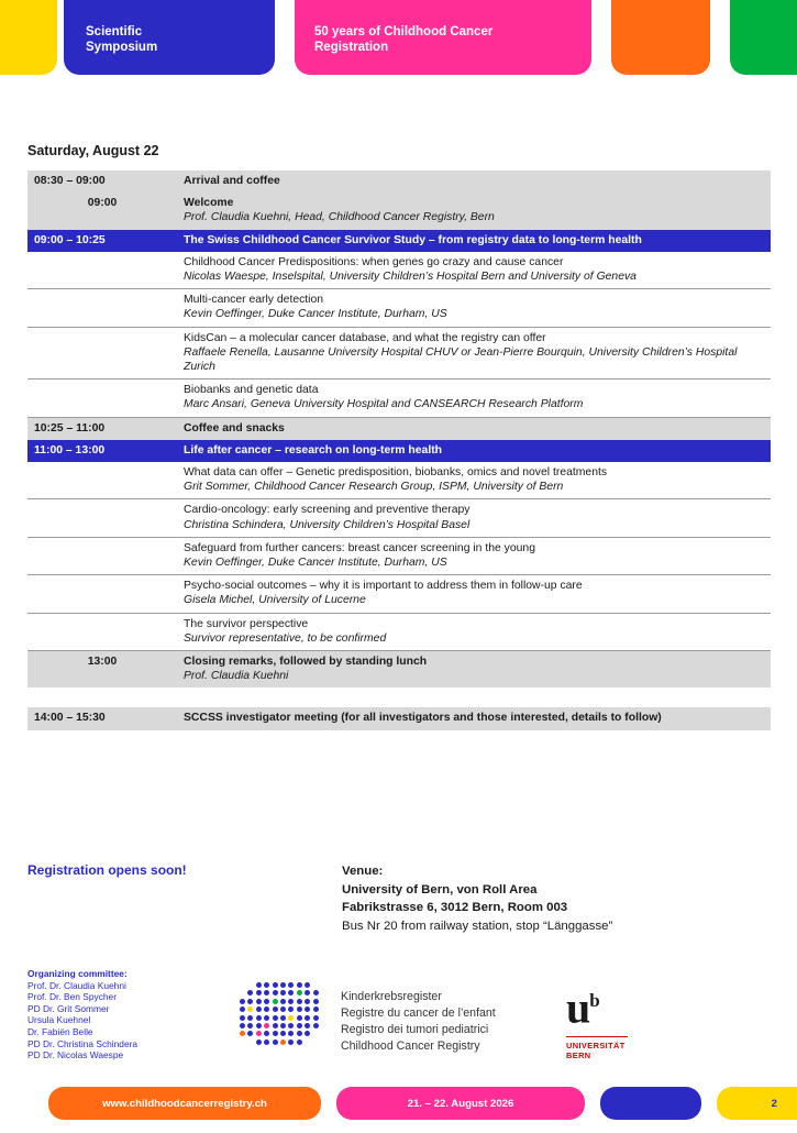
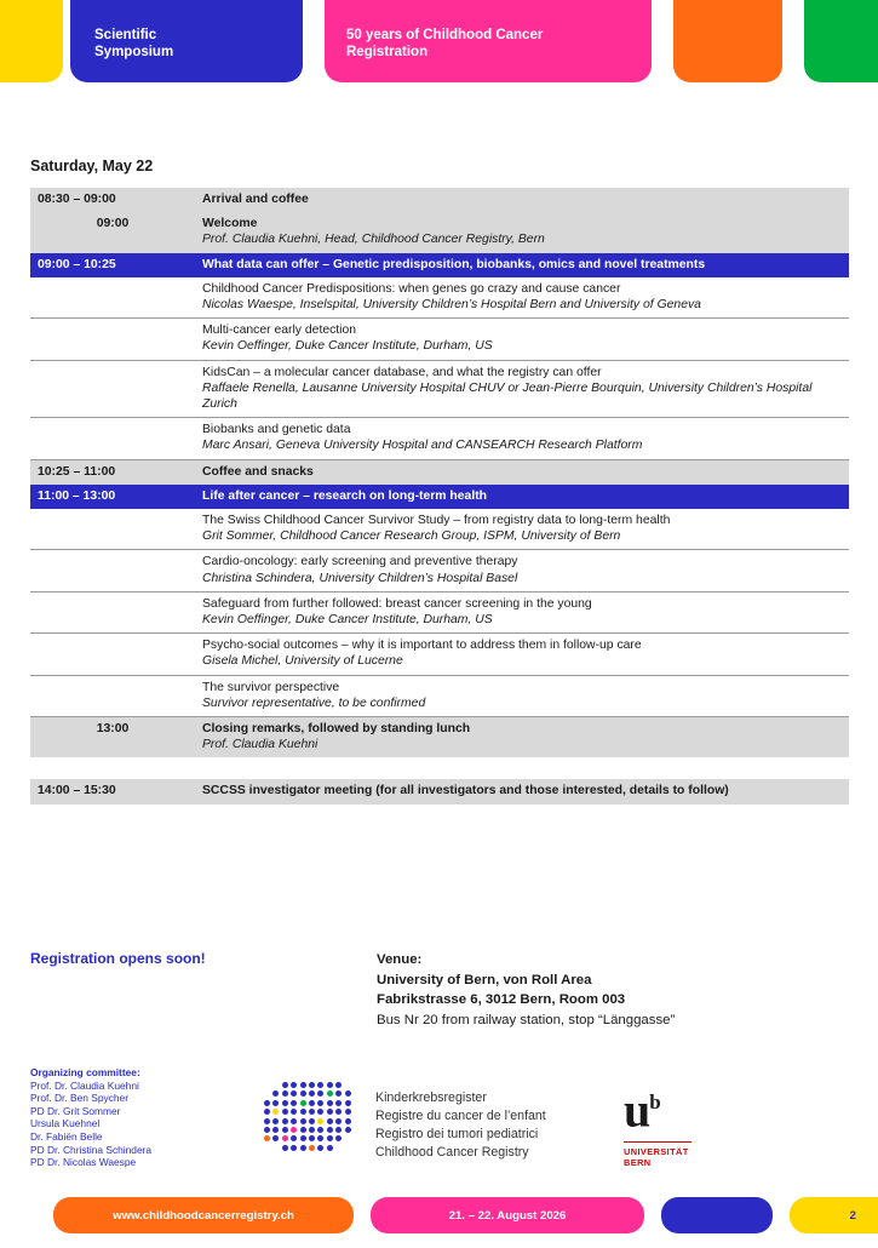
  Scientific
  Symposium
  50 years of Childhood Cancer
  Registration
- Saturday, August 22
+ Saturday, May 22
  08:30 – 09:00	Arrival and coffee
  09:00	Welcome Prof. Claudia Kuehni, Head, Childhood Cancer Registry, Bern
- 09:00 – 10:25	The Swiss Childhood Cancer Survivor Study – from registry data to long-term health
+ 09:00 – 10:25	What data can offer – Genetic predisposition, biobanks, omics and novel treatments
  	Childhood Cancer Predispositions: when genes go crazy and cause cancer Nicolas Waespe, Inselspital, University Children’s Hospital Bern and University of Geneva
  	Multi-cancer early detection Kevin Oeffinger, Duke Cancer Institute, Durham, US
  	KidsCan – a molecular cancer database, and what the registry can offer Raffaele Renella, Lausanne University Hospital CHUV or Jean-Pierre Bourquin, University Children’s Hospital Zurich
  	Biobanks and genetic data Marc Ansari, Geneva University Hospital and CANSEARCH Research Platform
  10:25 – 11:00	Coffee and snacks
  11:00 – 13:00	Life after cancer – research on long-term health
- 	What data can offer – Genetic predisposition, biobanks, omics and novel treatments Grit Sommer, Childhood Cancer Research Group, ISPM, University of Bern
+ 	The Swiss Childhood Cancer Survivor Study – from registry data to long-term health Grit Sommer, Childhood Cancer Research Group, ISPM, University of Bern
  	Cardio-oncology: early screening and preventive therapy Christina Schindera, University Children’s Hospital Basel
- 	Safeguard from further cancers: breast cancer screening in the young Kevin Oeffinger, Duke Cancer Institute, Durham, US
+ 	Safeguard from further followed: breast cancer screening in the young Kevin Oeffinger, Duke Cancer Institute, Durham, US
  	Psycho-social outcomes – why it is important to address them in follow-up care Gisela Michel, University of Lucerne
  	The survivor perspective Survivor representative, to be confirmed
  13:00	Closing remarks, followed by standing lunch Prof. Claudia Kuehni
  14:00 – 15:30	SCCSS investigator meeting (for all investigators and those interested, details to follow)
  Registration opens soon!
  Venue:
  University of Bern, von Roll Area
  Fabrikstrasse 6, 3012 Bern, Room 003
  Bus Nr 20 from railway station, stop “Länggasse”
  Organizing committee:
  Prof. Dr. Claudia Kuehni
  Prof. Dr. Ben Spycher
  PD Dr. Grit Sommer
  Ursula Kuehnel
  Dr. Fabiën Belle
  PD Dr. Christina Schindera
  PD Dr. Nicolas Waespe
  Kinderkrebsregister
  Registre du cancer de l’enfant
  Registro dei tumori pediatrici
  Childhood Cancer Registry
  ub
  UNIVERSITÄT
  BERN
  www.childhoodcancerregistry.ch
  21. – 22. August 2026
  2
